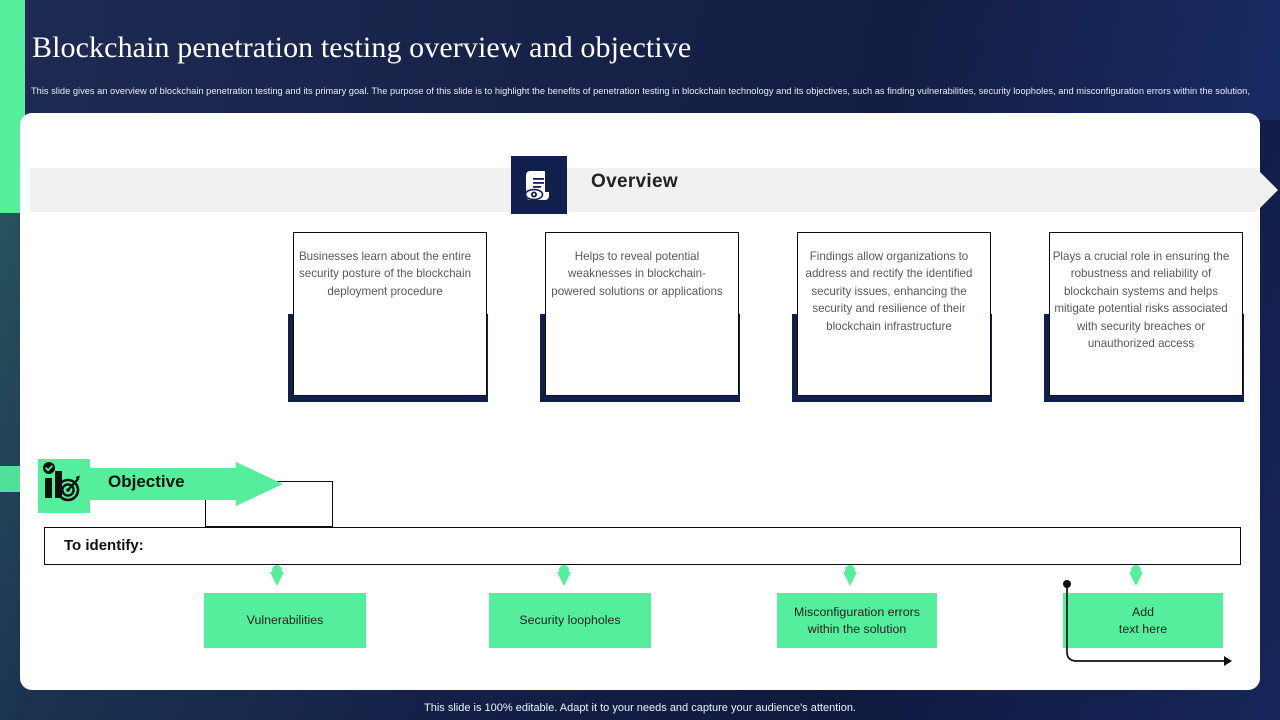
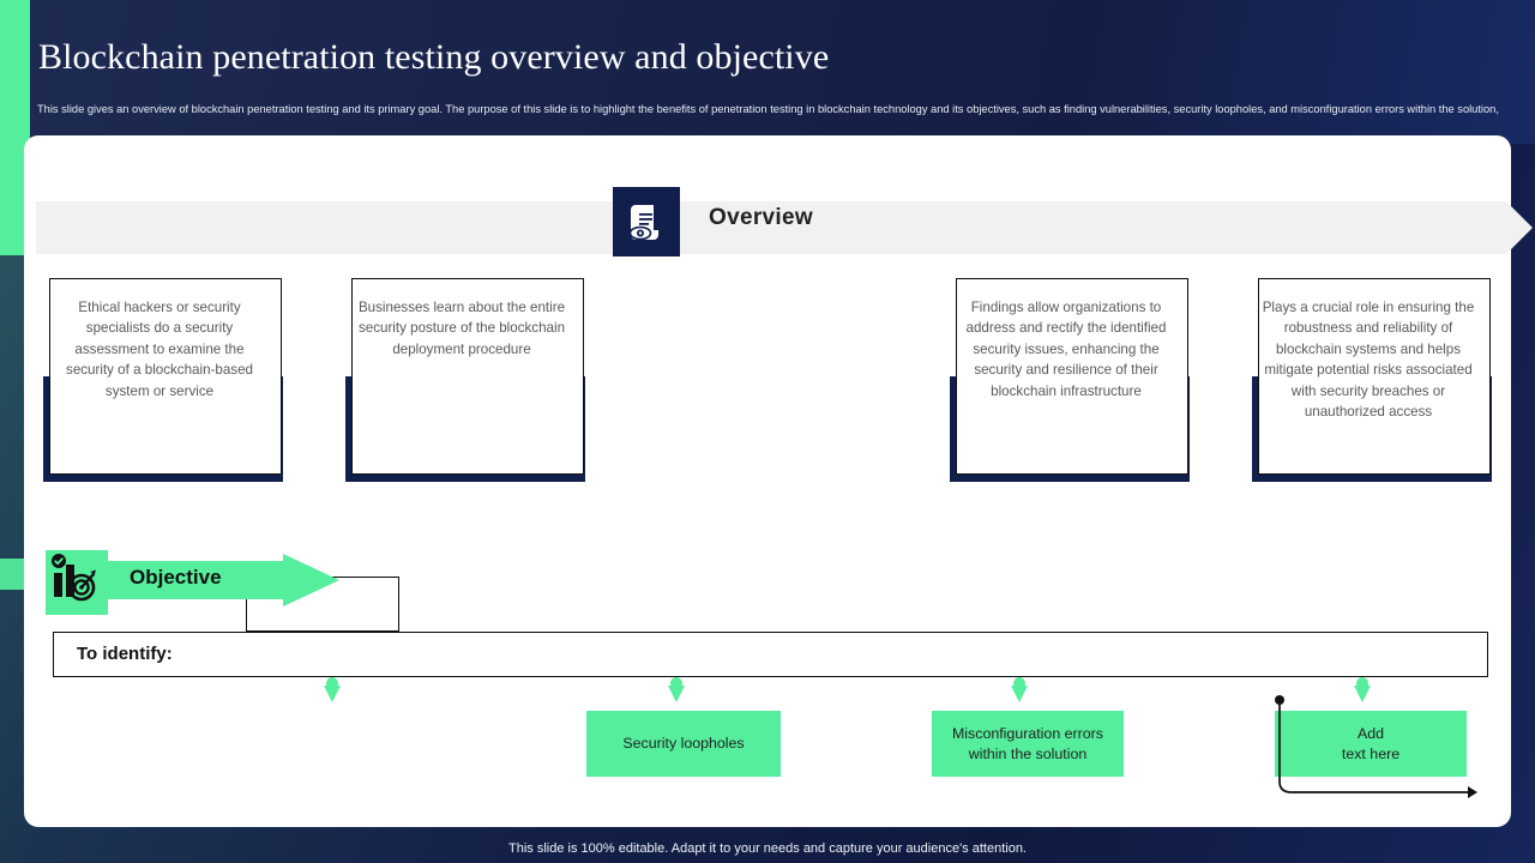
  Blockchain penetration testing overview and objective
  This slide gives an overview of blockchain penetration testing and its primary goal. The purpose of this slide is to highlight the benefits of penetration testing in blockchain technology and its objectives, such as finding vulnerabilities, security loopholes, and misconfiguration errors within the solution,
  Overview
+ Ethical hackers or security specialists do a security assessment to examine the security of a blockchain-based system or service
  Businesses learn about the entire security posture of the blockchain deployment procedure
- Helps to reveal potential weaknesses in blockchain-powered solutions or applications
  Findings allow organizations to address and rectify the identified security issues, enhancing the security and resilience of their blockchain infrastructure
  Plays a crucial role in ensuring the robustness and reliability of blockchain systems and helps mitigate potential risks associated with security breaches or unauthorized access
  Objective
  To identify:
- Vulnerabilities
  Security loopholes
  Misconfiguration errors within the solution
  Add
  text here
  This slide is 100% editable. Adapt it to your needs and capture your audience's attention.
